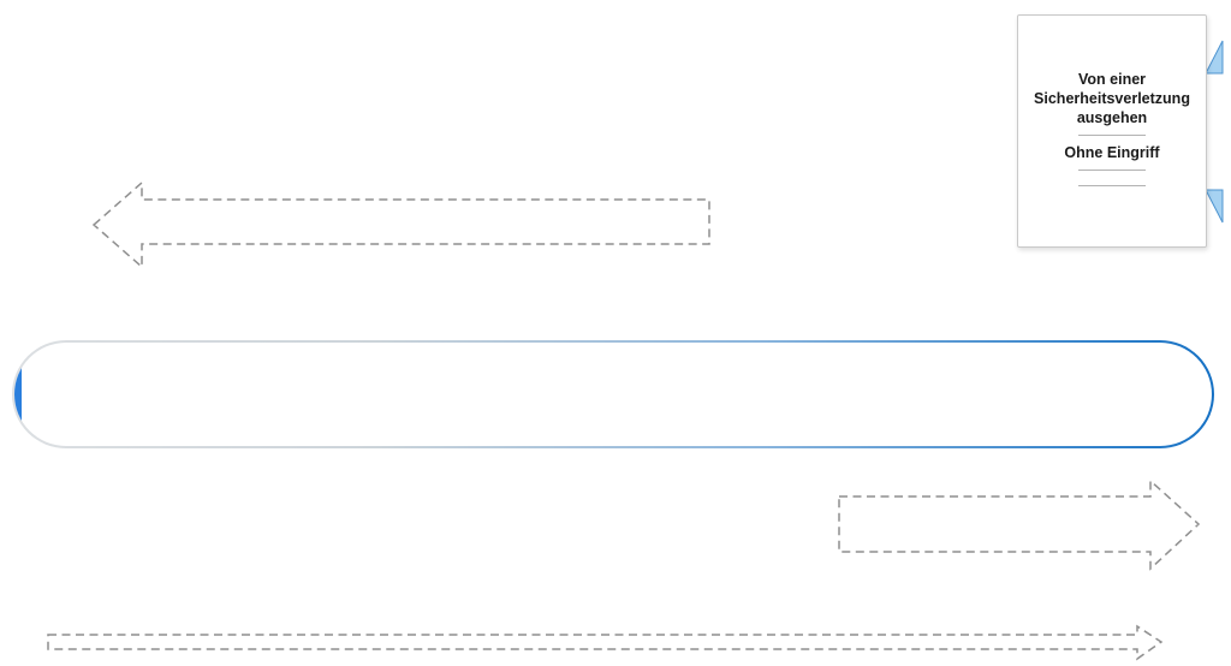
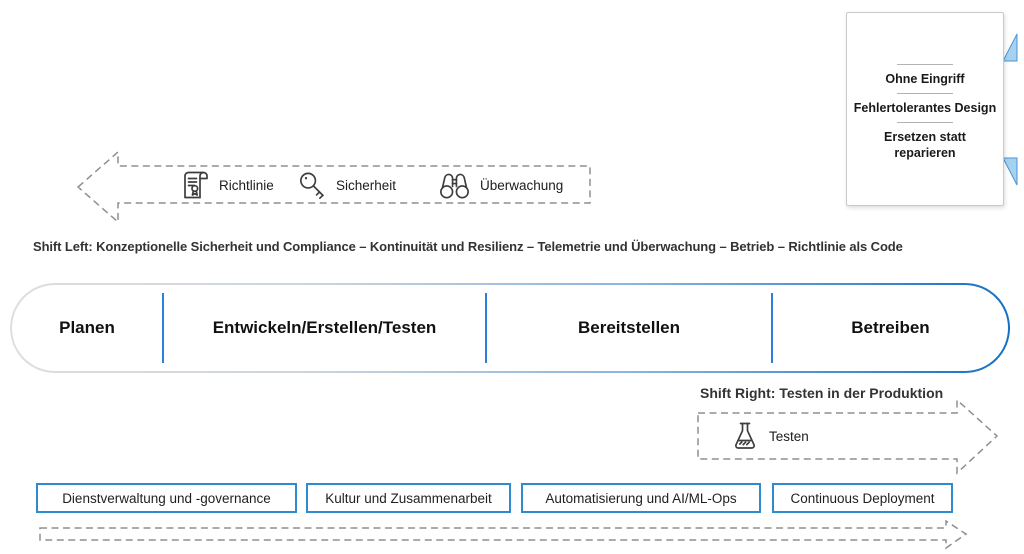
- Von einer Sicherheitsverletzung ausgehen
  Ohne Eingriff
+ Fehlertolerantes Design
+ Ersetzen statt reparieren
+ Richtlinie
+ Sicherheit
+ Überwachung
+ Shift Left: Konzeptionelle Sicherheit und Compliance – Kontinuität und Resilienz – Telemetrie und Überwachung – Betrieb – Richtlinie als Code
+ Planen
+ Entwickeln/Erstellen/Testen
+ Bereitstellen
+ Betreiben
+ Shift Right: Testen in der Produktion
+ Testen
+ Dienstverwaltung und -governance
+ Kultur und Zusammenarbeit
+ Automatisierung und AI/ML-Ops
+ Continuous Deployment
